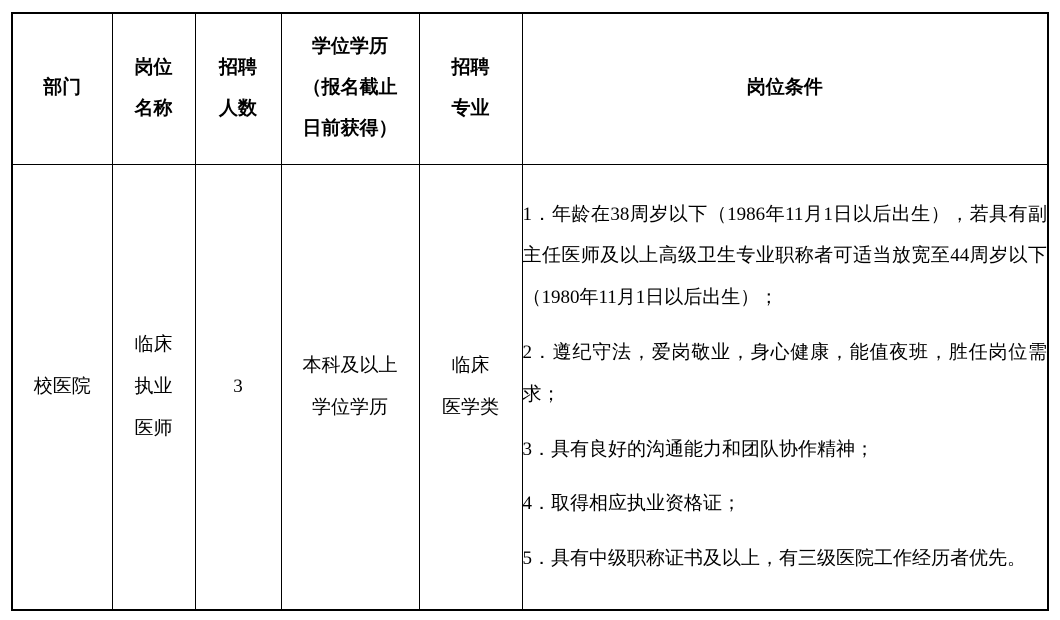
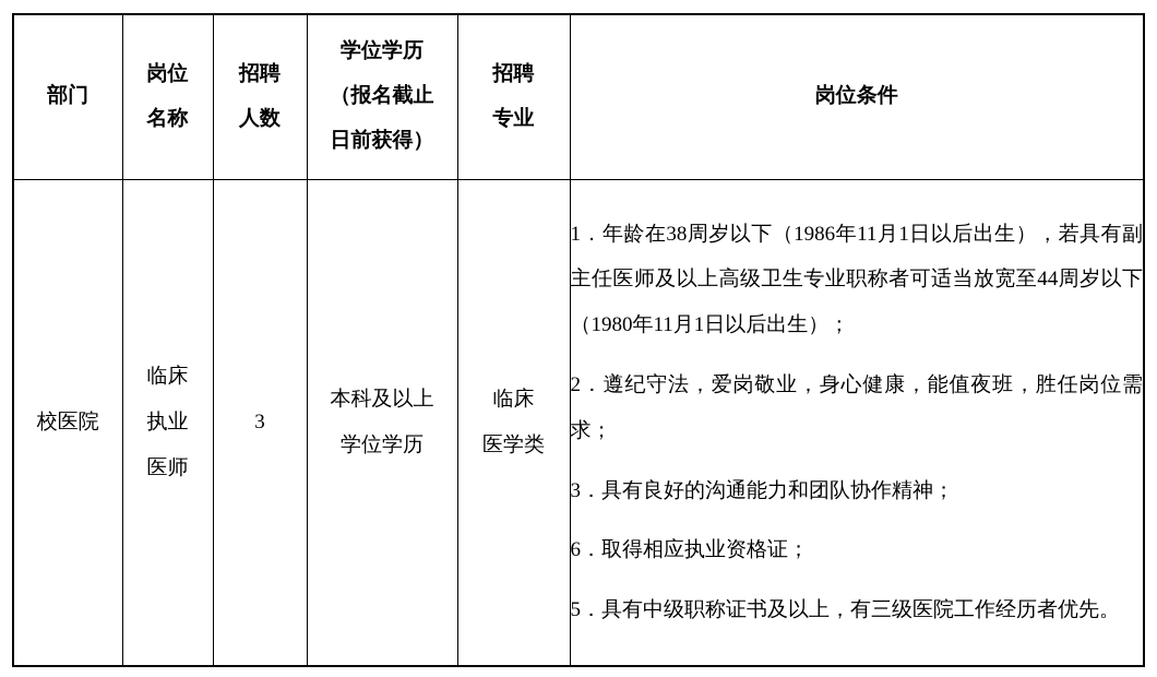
  部门	岗位 名称	招聘 人数	学位学历 （报名截止 日前获得）	招聘 专业	岗位条件
- 校医院	临床 执业 医师	3	本科及以上 学位学历	临床 医学类	1．年龄在38周岁以下（1986年11月1日以后出生），若具有副主任医师及以上高级卫生专业职称者可适当放宽至44周岁以下（1980年11月1日以后出生）；2．遵纪守法，爱岗敬业，身心健康，能值夜班，胜任岗位需求；3．具有良好的沟通能力和团队协作精神；4．取得相应执业资格证；5．具有中级职称证书及以上，有三级医院工作经历者优先。
+ 校医院	临床 执业 医师	3	本科及以上 学位学历	临床 医学类	1．年龄在38周岁以下（1986年11月1日以后出生），若具有副主任医师及以上高级卫生专业职称者可适当放宽至44周岁以下（1980年11月1日以后出生）；2．遵纪守法，爱岗敬业，身心健康，能值夜班，胜任岗位需求；3．具有良好的沟通能力和团队协作精神；6．取得相应执业资格证；5．具有中级职称证书及以上，有三级医院工作经历者优先。
